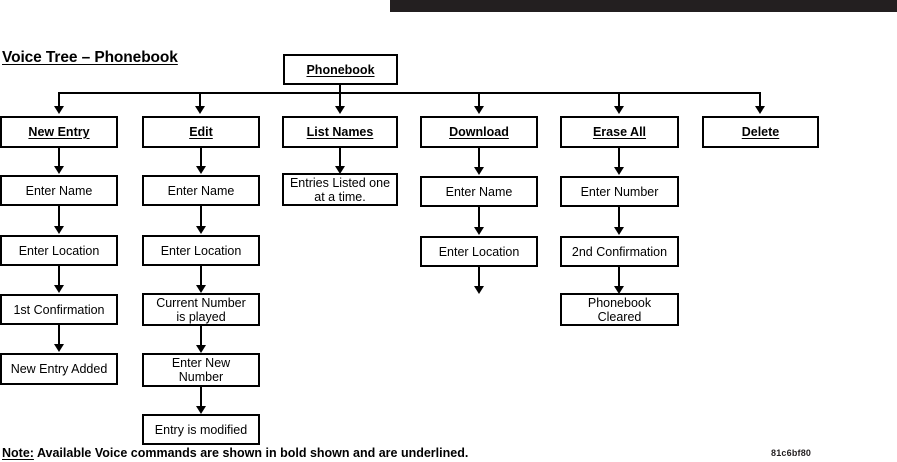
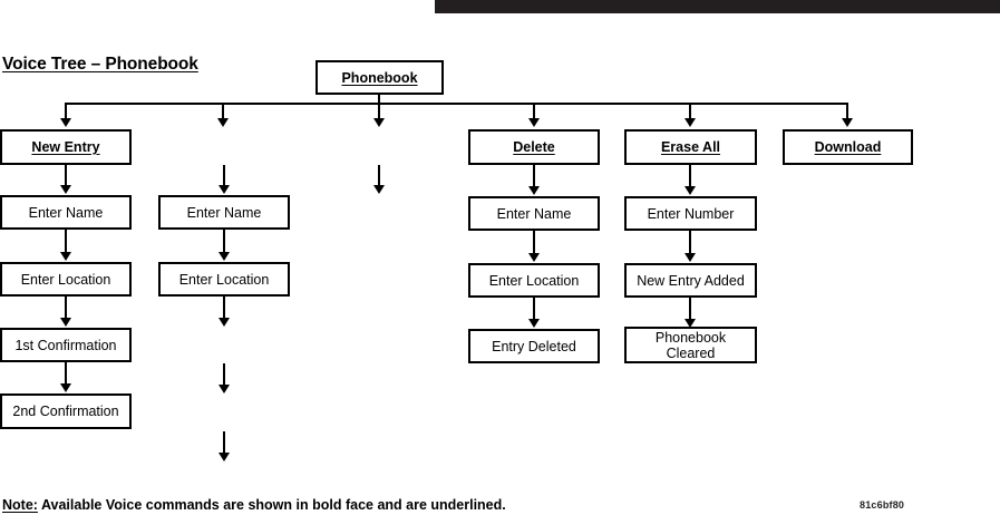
  Voice Tree – Phonebook
  Phonebook
  New Entry
  Enter Name
  Enter Location
  1st Confirmation
- New Entry Added
+ 2nd Confirmation
- Edit
  Enter Name
  Enter Location
- Current Number
- is played
- Enter New
- Number
- Entry is modified
- List Names
- Entries Listed one
- at a time.
- Download
+ Delete
  Enter Name
  Enter Location
+ Entry Deleted
  Erase All
  Enter Number
- 2nd Confirmation
+ New Entry Added
  Phonebook
  Cleared
- Delete
+ Download
- Note: Available Voice commands are shown in bold shown and are underlined.
+ Note: Available Voice commands are shown in bold face and are underlined.
  81c6bf80
